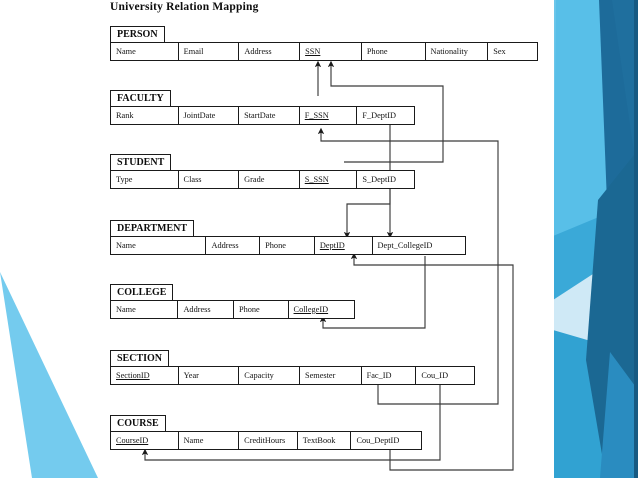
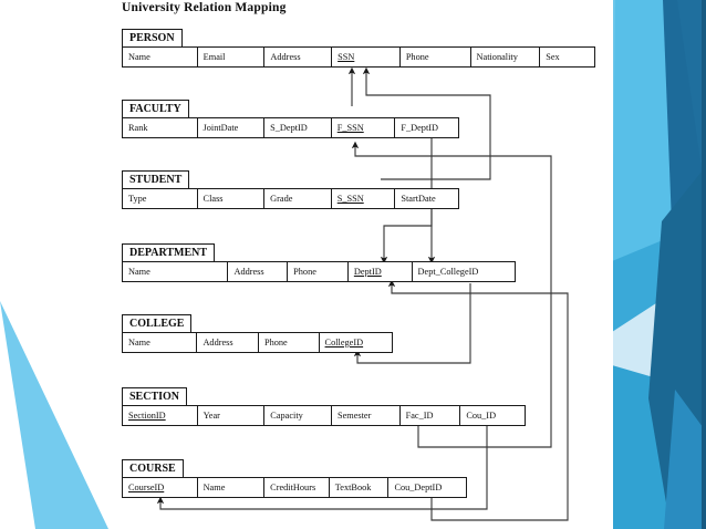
  University Relation Mapping
  PERSON
  Name
  Email
  Address
  SSN
  Phone
  Nationality
  Sex
  FACULTY
  Rank
  JointDate
- StartDate
+ S_DeptID
  F_SSN
  F_DeptID
  STUDENT
  Type
  Class
  Grade
  S_SSN
- S_DeptID
+ StartDate
  DEPARTMENT
  Name
  Address
  Phone
  DeptID
  Dept_CollegeID
  COLLEGE
  Name
  Address
  Phone
  CollegeID
  SECTION
  SectionID
  Year
  Capacity
  Semester
  Fac_ID
  Cou_ID
  COURSE
  CourseID
  Name
  CreditHours
  TextBook
  Cou_DeptID
